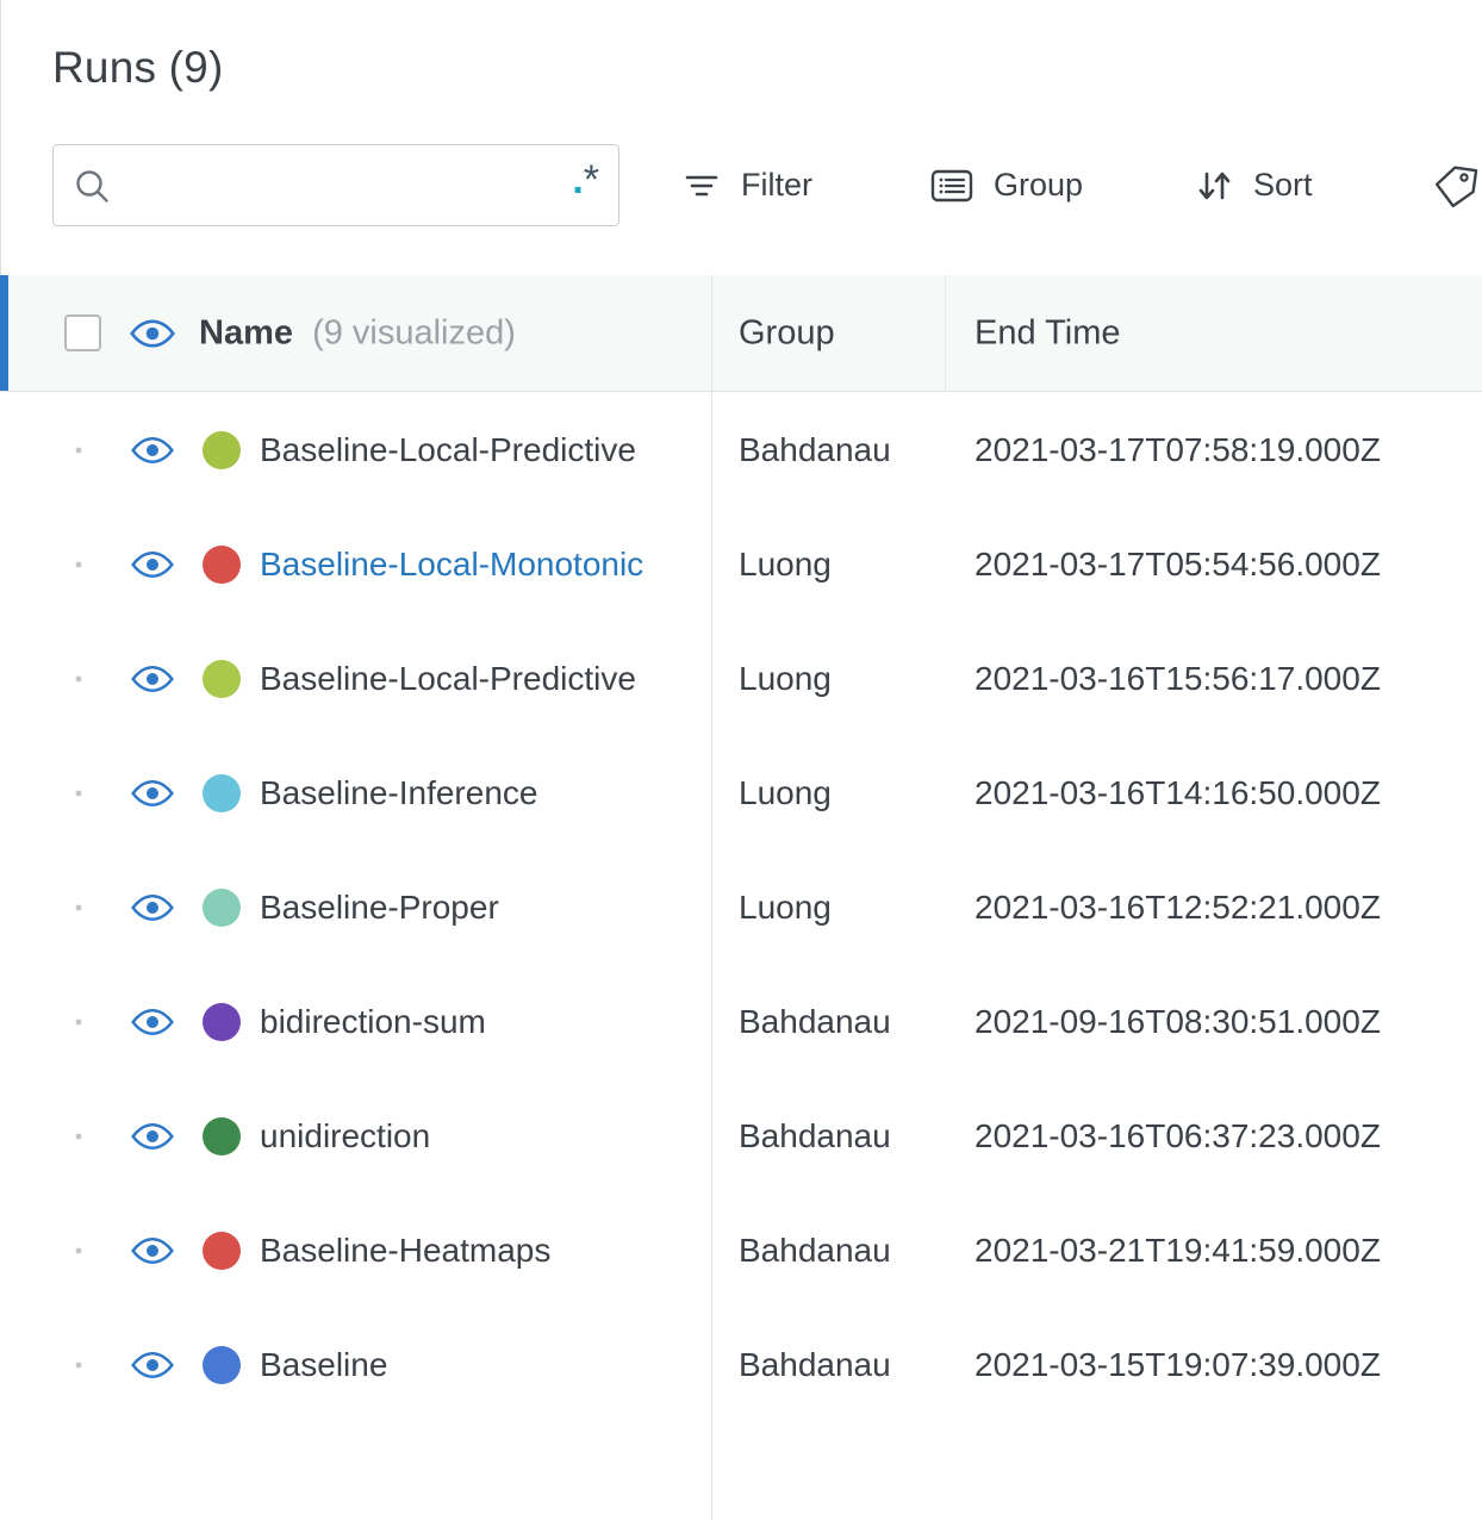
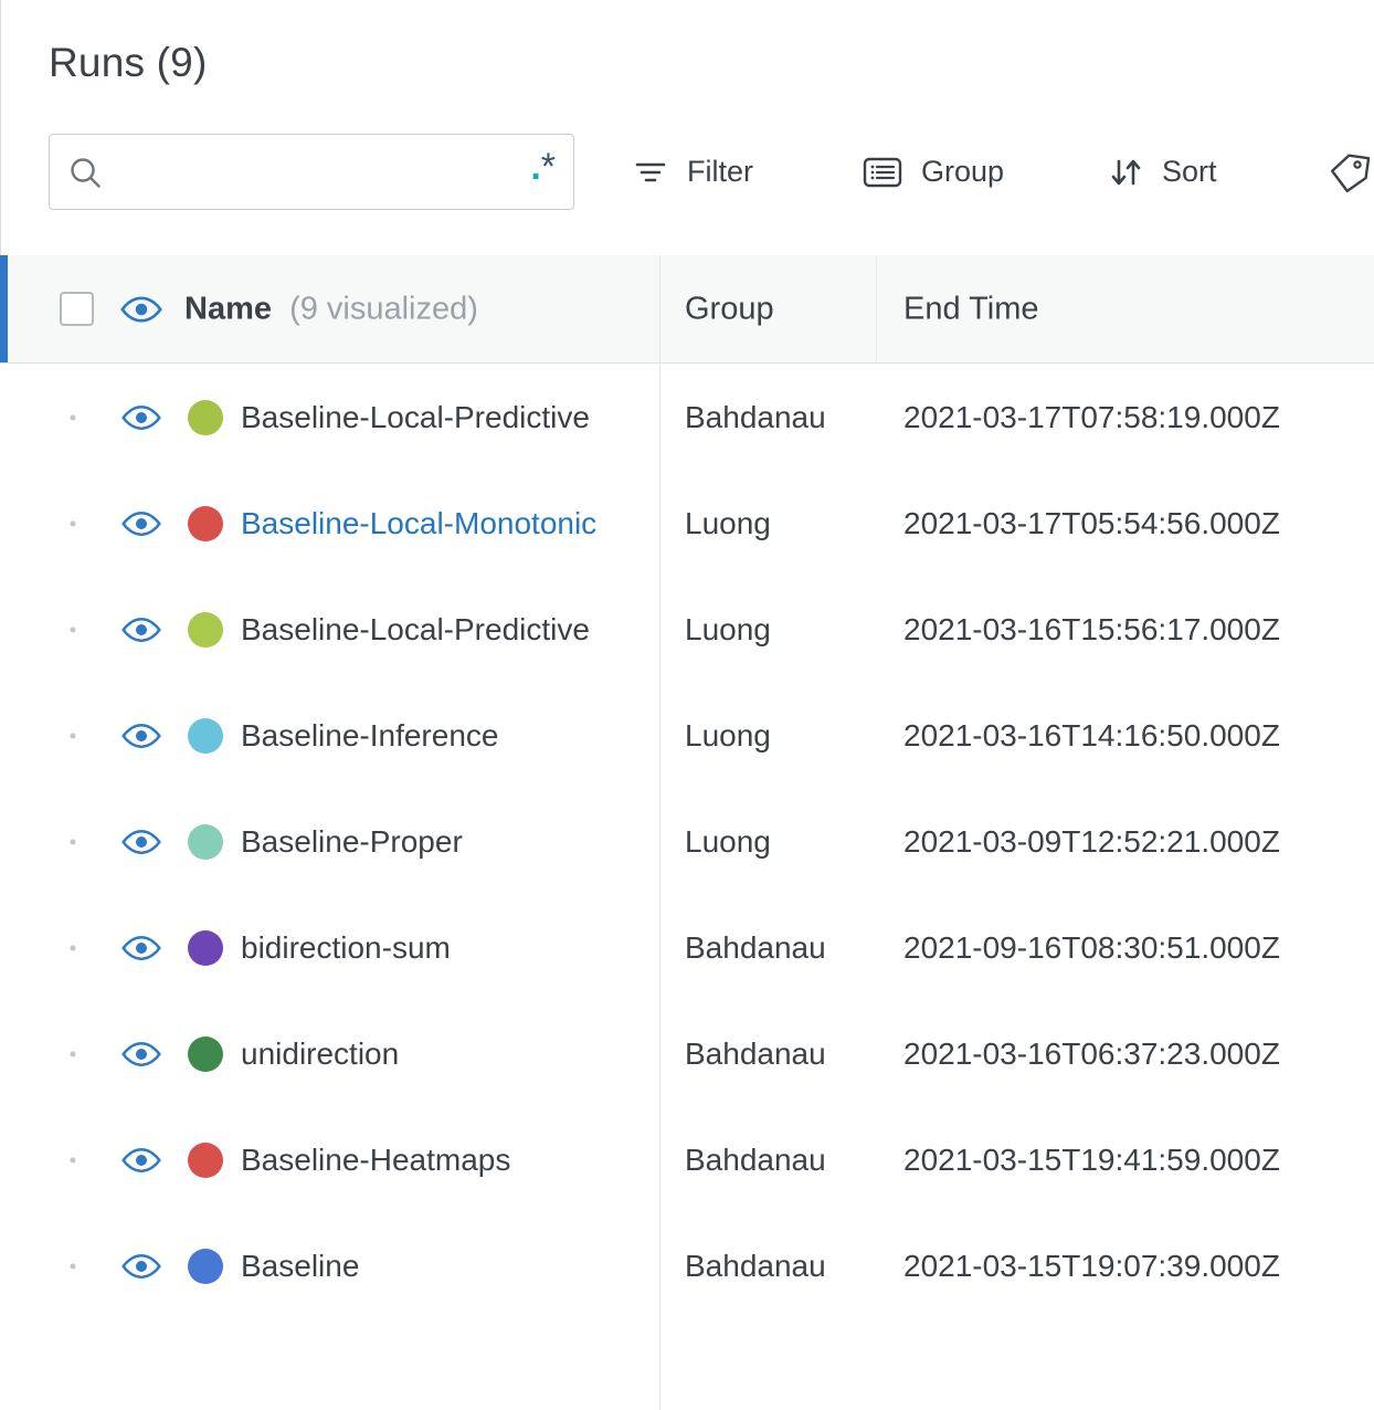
  Runs (9)
  .*
  Filter
  Group
  Sort
  Name (9 visualized)
  Group
  End Time
  Baseline-Local-Predictive
  Bahdanau
  2021-03-17T07:58:19.000Z
  Baseline-Local-Monotonic
  Luong
  2021-03-17T05:54:56.000Z
  Baseline-Local-Predictive
  Luong
  2021-03-16T15:56:17.000Z
  Baseline-Inference
  Luong
  2021-03-16T14:16:50.000Z
  Baseline-Proper
  Luong
- 2021-03-16T12:52:21.000Z
+ 2021-03-09T12:52:21.000Z
  bidirection-sum
  Bahdanau
  2021-09-16T08:30:51.000Z
  unidirection
  Bahdanau
  2021-03-16T06:37:23.000Z
  Baseline-Heatmaps
  Bahdanau
- 2021-03-21T19:41:59.000Z
+ 2021-03-15T19:41:59.000Z
  Baseline
  Bahdanau
  2021-03-15T19:07:39.000Z
